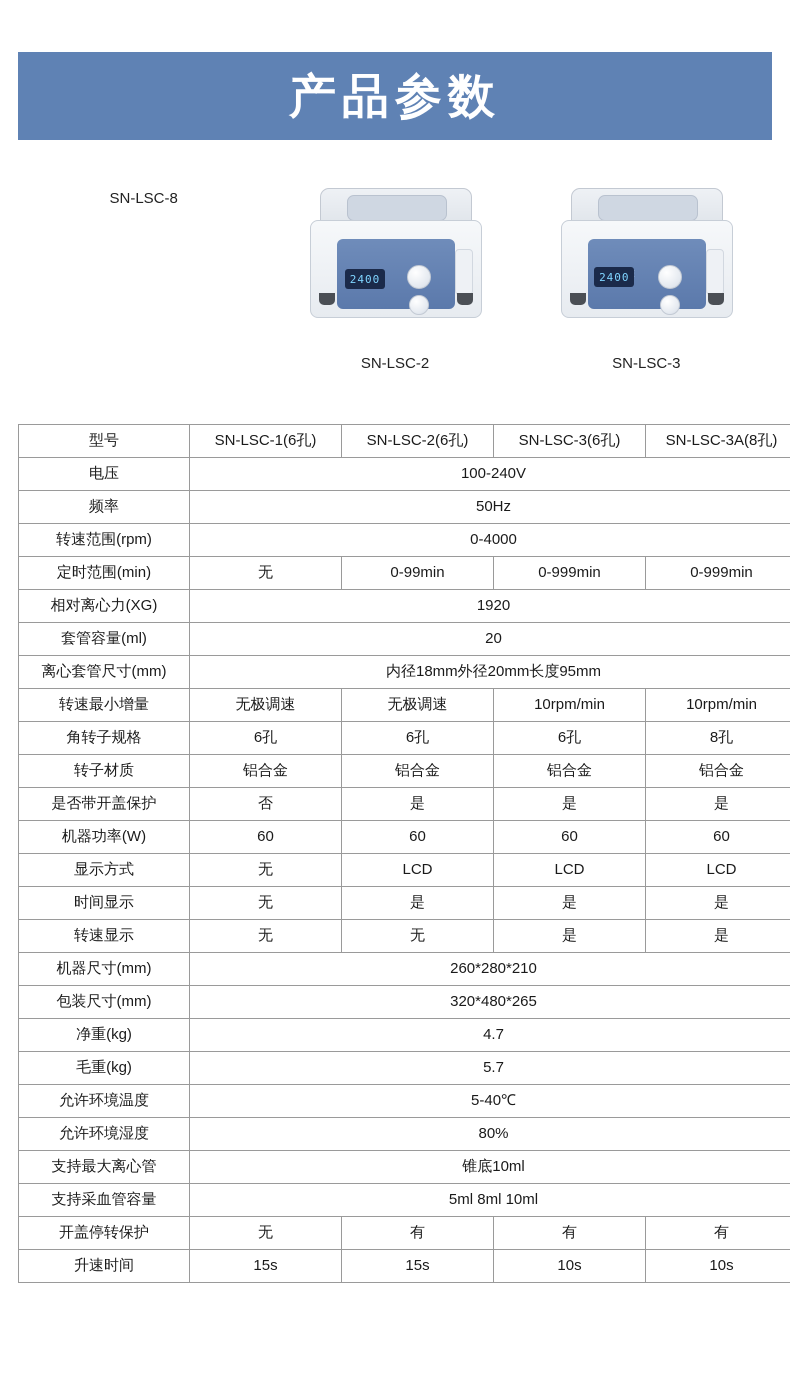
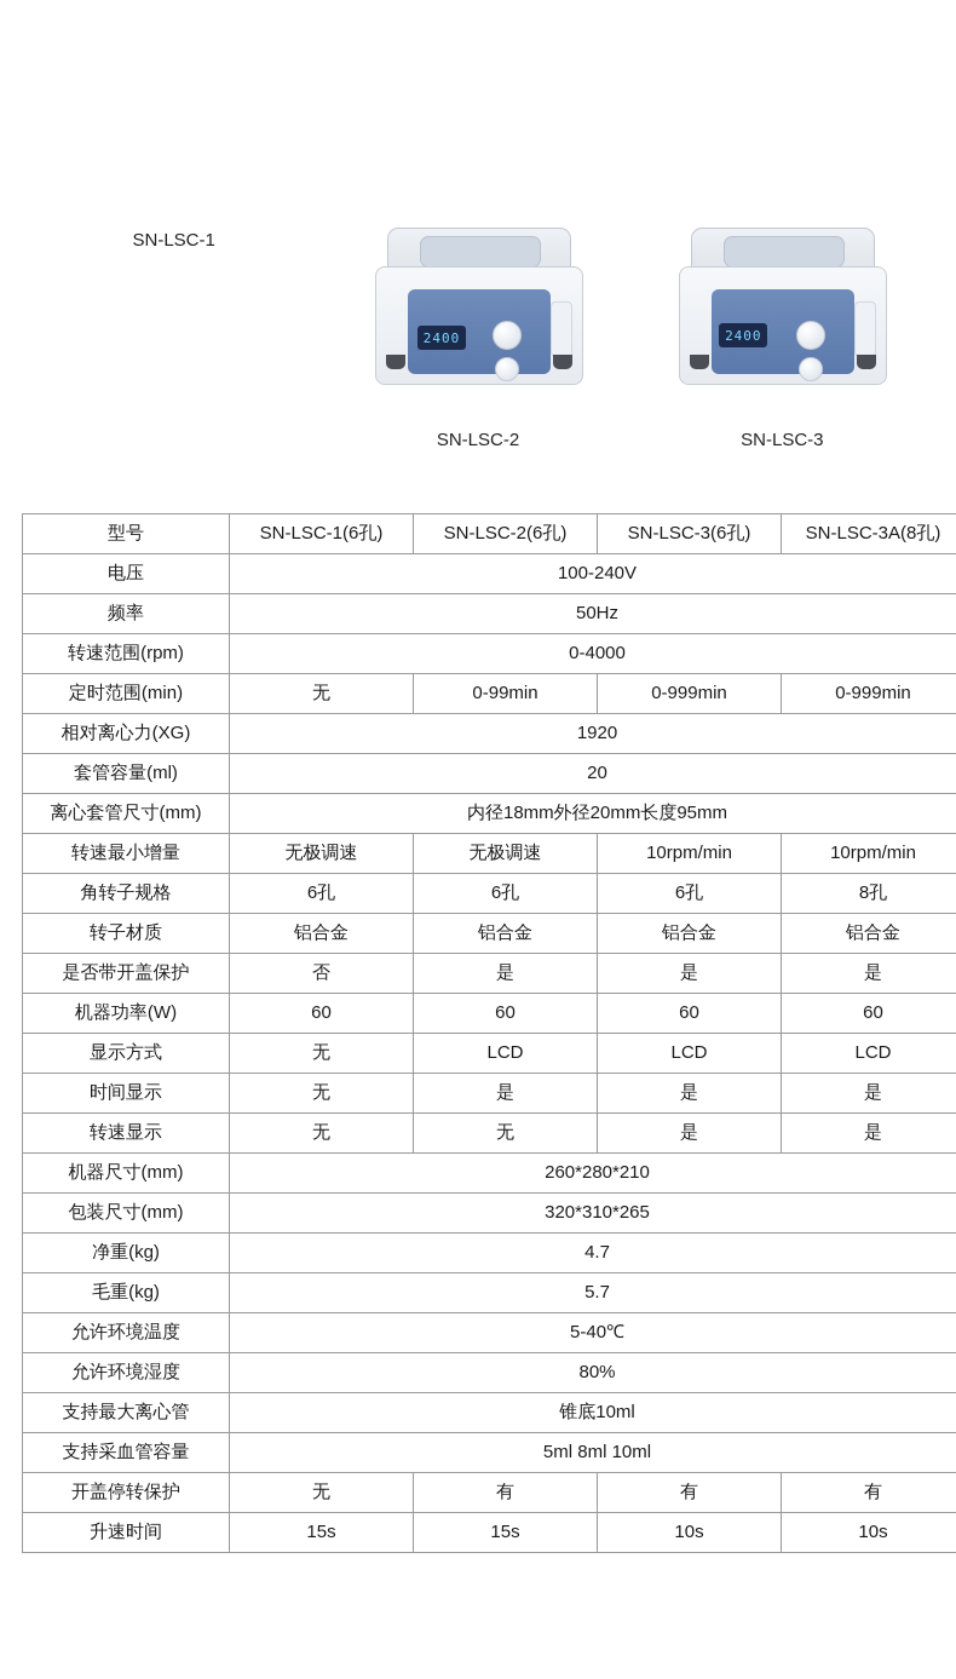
- 产品参数
- SN-LSC-8
+ SN-LSC-1
  2400
  SN-LSC-2
  2400
  SN-LSC-3
  型号	SN-LSC-1(6孔)	SN-LSC-2(6孔)	SN-LSC-3(6孔)	SN-LSC-3A(8孔)
  电压	100-240V
  频率	50Hz
  转速范围(rpm)	0-4000
  定时范围(min)	无	0-99min	0-999min	0-999min
  相对离心力(XG)	1920
  套管容量(ml)	20
  离心套管尺寸(mm)	内径18mm外径20mm长度95mm
  转速最小增量	无极调速	无极调速	10rpm/min	10rpm/min
  角转子规格	6孔	6孔	6孔	8孔
  转子材质	铝合金	铝合金	铝合金	铝合金
  是否带开盖保护	否	是	是	是
  机器功率(W)	60	60	60	60
  显示方式	无	LCD	LCD	LCD
  时间显示	无	是	是	是
  转速显示	无	无	是	是
  机器尺寸(mm)	260*280*210
- 包装尺寸(mm)	320*480*265
+ 包装尺寸(mm)	320*310*265
  净重(kg)	4.7
  毛重(kg)	5.7
  允许环境温度	5-40℃
  允许环境湿度	80%
  支持最大离心管	锥底10ml
  支持采血管容量	5ml 8ml 10ml
  开盖停转保护	无	有	有	有
  升速时间	15s	15s	10s	10s
